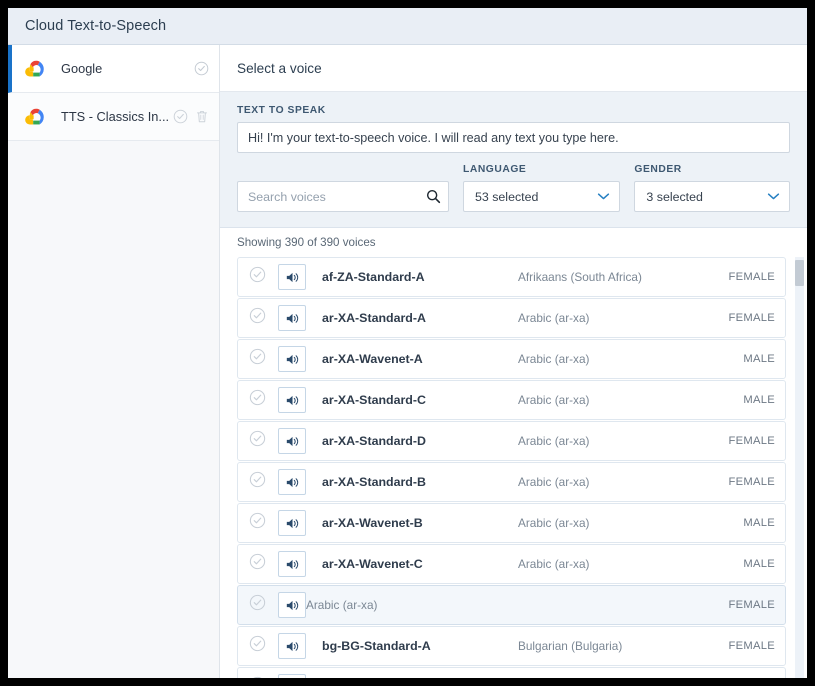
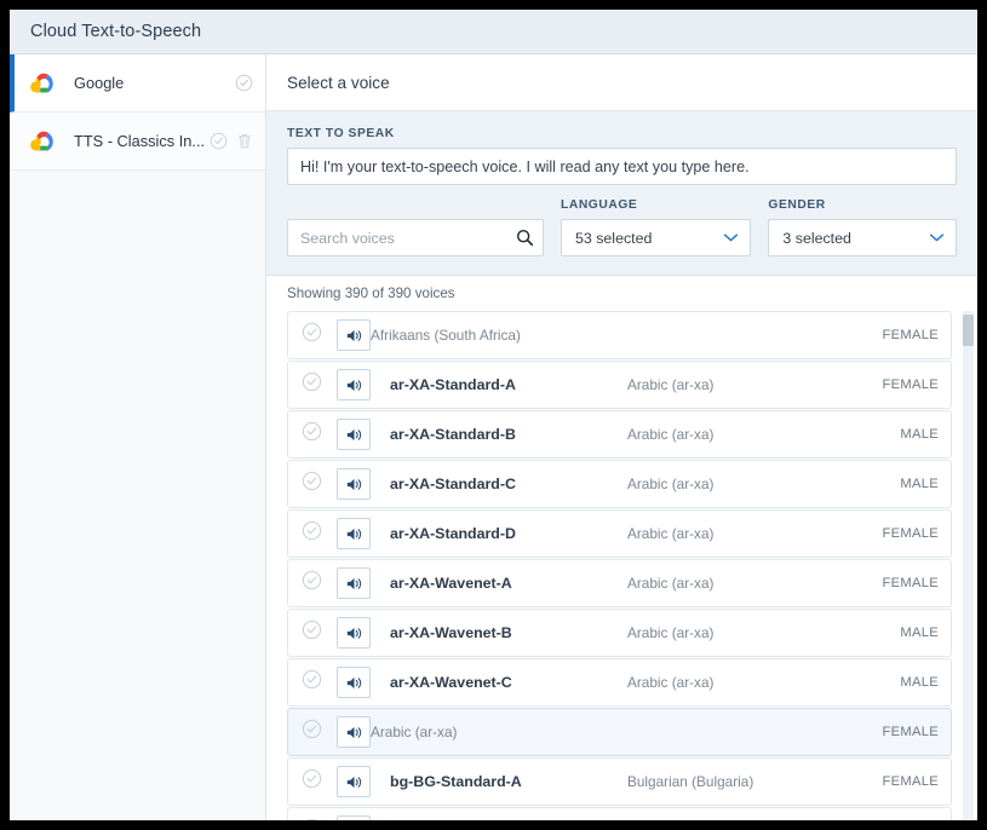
  Cloud Text-to-Speech
  Google
  TTS - Classics In...
  Select a voice
  TEXT TO SPEAK
  Hi! I'm your text-to-speech voice. I will read any text you type here.
  Search voices
  LANGUAGE
  53 selected
  GENDER
  3 selected
  Showing 390 of 390 voices
- af-ZA-Standard-A
  Afrikaans (South Africa)
  FEMALE
  ar-XA-Standard-A
  Arabic (ar-xa)
  FEMALE
- ar-XA-Wavenet-A
+ ar-XA-Standard-B
  Arabic (ar-xa)
  MALE
  ar-XA-Standard-C
  Arabic (ar-xa)
  MALE
  ar-XA-Standard-D
  Arabic (ar-xa)
  FEMALE
- ar-XA-Standard-B
+ ar-XA-Wavenet-A
  Arabic (ar-xa)
  FEMALE
  ar-XA-Wavenet-B
  Arabic (ar-xa)
  MALE
  ar-XA-Wavenet-C
  Arabic (ar-xa)
  MALE
  Arabic (ar-xa)
  FEMALE
  bg-BG-Standard-A
  Bulgarian (Bulgaria)
  FEMALE
